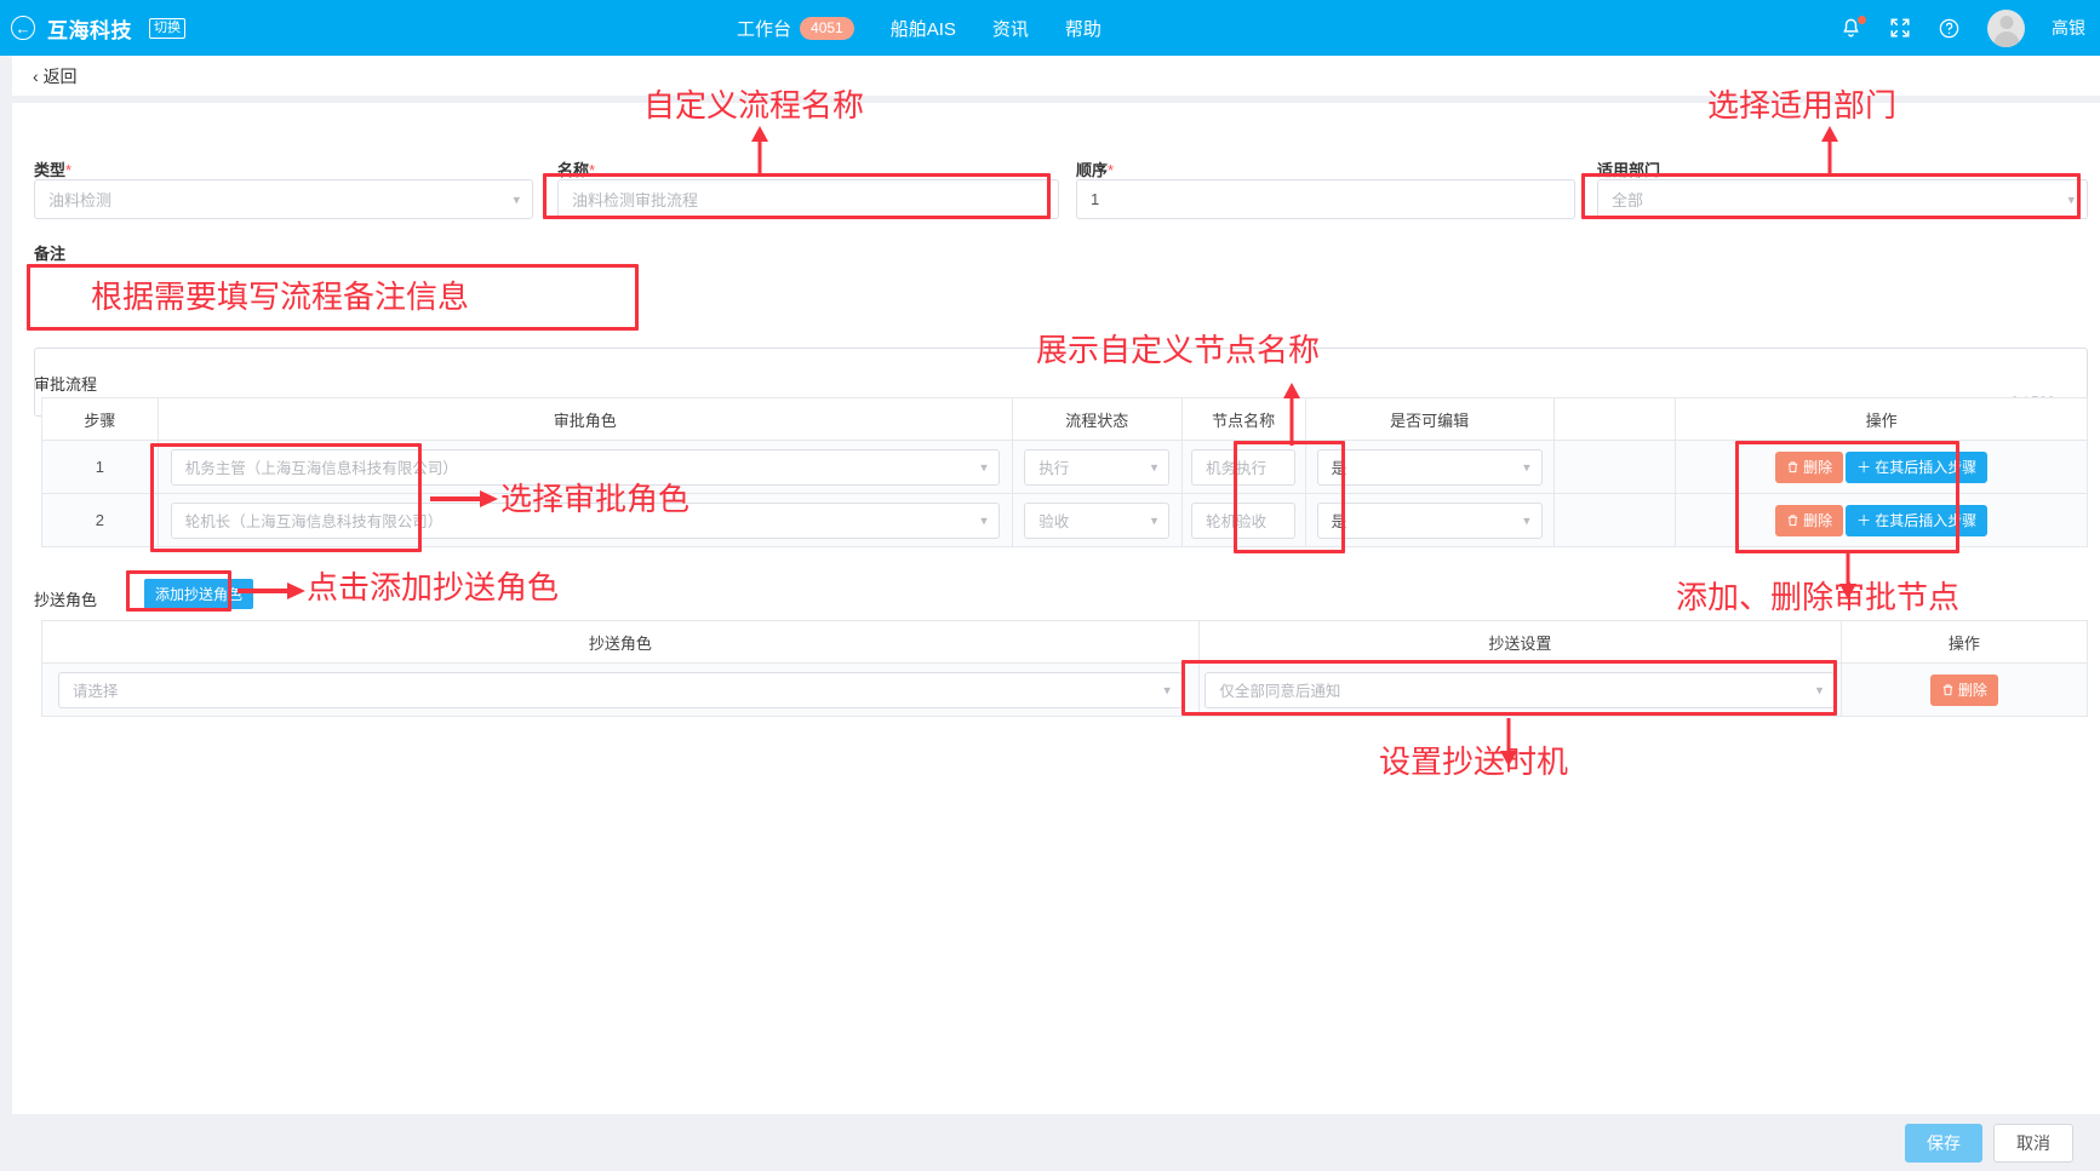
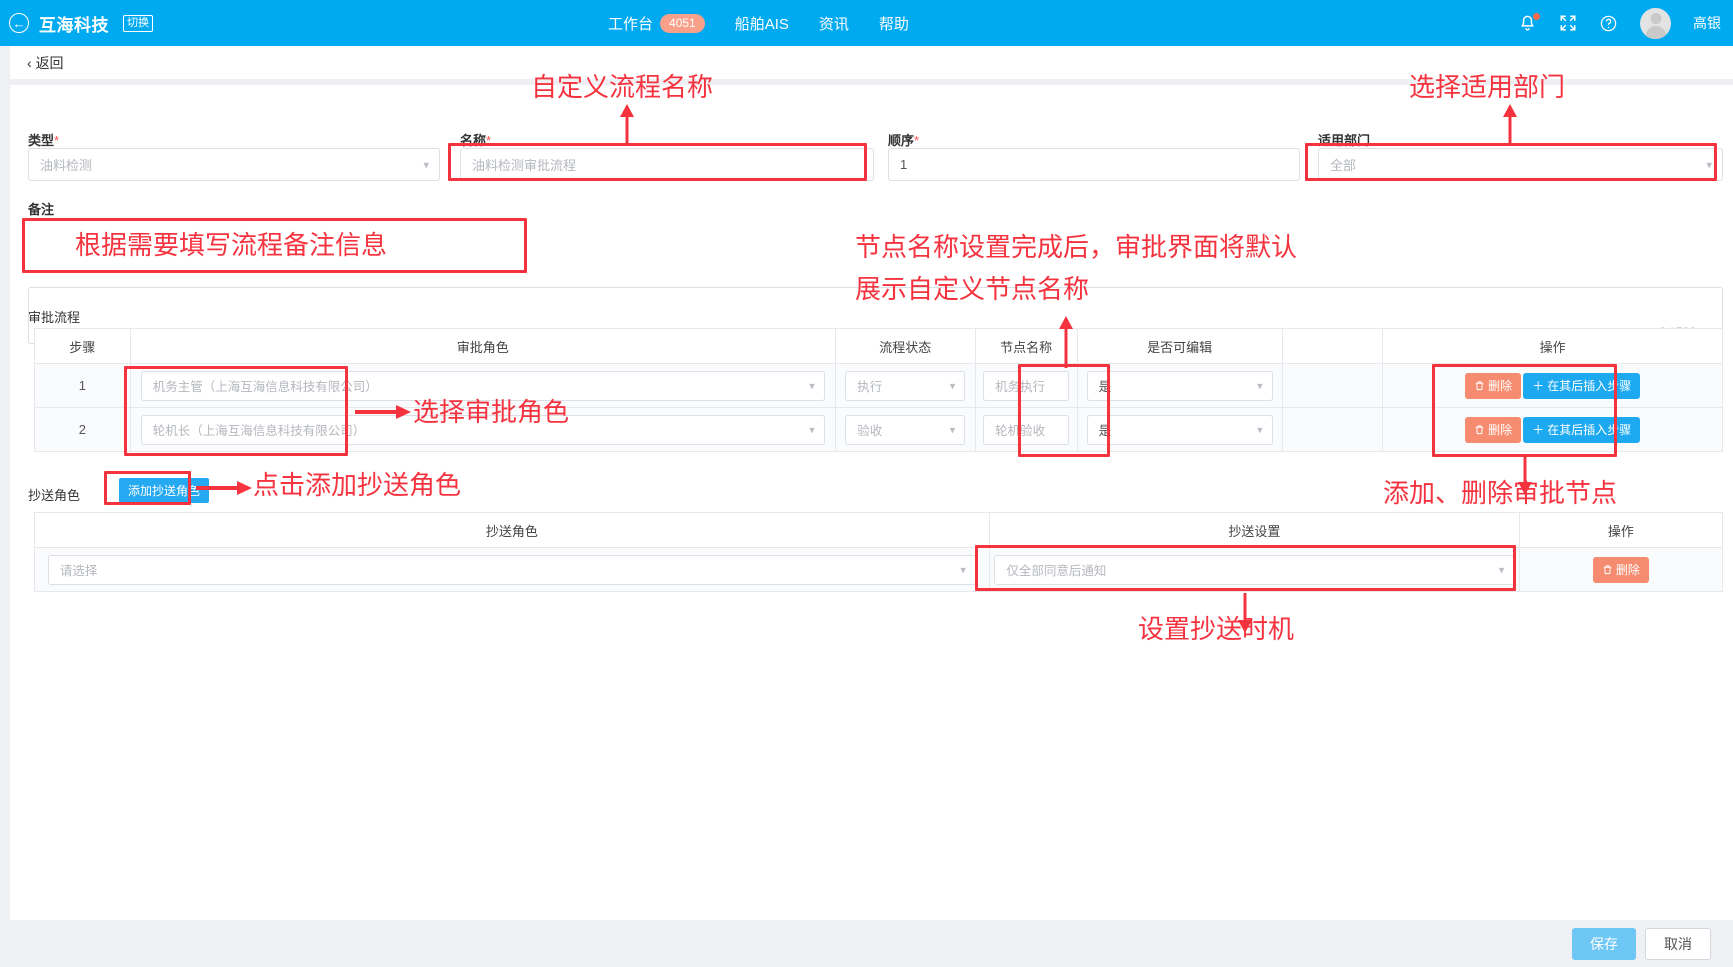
  ←
  互海科技
  切换
  工作台
  4051
  船舶AIS
  资讯
  帮助
  高银
  ‹ 返回
  类型*
  油料检测
  ▾
  名称*
  油料检测审批流程
  顺序*
  1
  适用部门
  全部
  ▾
  备注
  审批流程
  步骤	审批角色	流程状态	节点名称	是否可编辑		操作
  1	机务主管（上海互海信息科技有限公司） ▾	执行 ▾	机务执行	是 ▾		删除 ＋ 在其后插入步骤
  2	轮机长（上海互海信息科技有限公司） ▾	验收 ▾	轮机验收	是 ▾		删除 ＋ 在其后插入步骤
  抄送角色
  添加抄送角色
  抄送角色	抄送设置	操作
  请选择 ▾	仅全部同意后通知 ▾	删除
  自定义流程名称
  选择适用部门
  根据需要填写流程备注信息
+ 节点名称设置完成后，审批界面将默认
  展示自定义节点名称
  选择审批角色
  添加、删除审批节点
  点击添加抄送角色
  设置抄送时机
  保存
  取消
